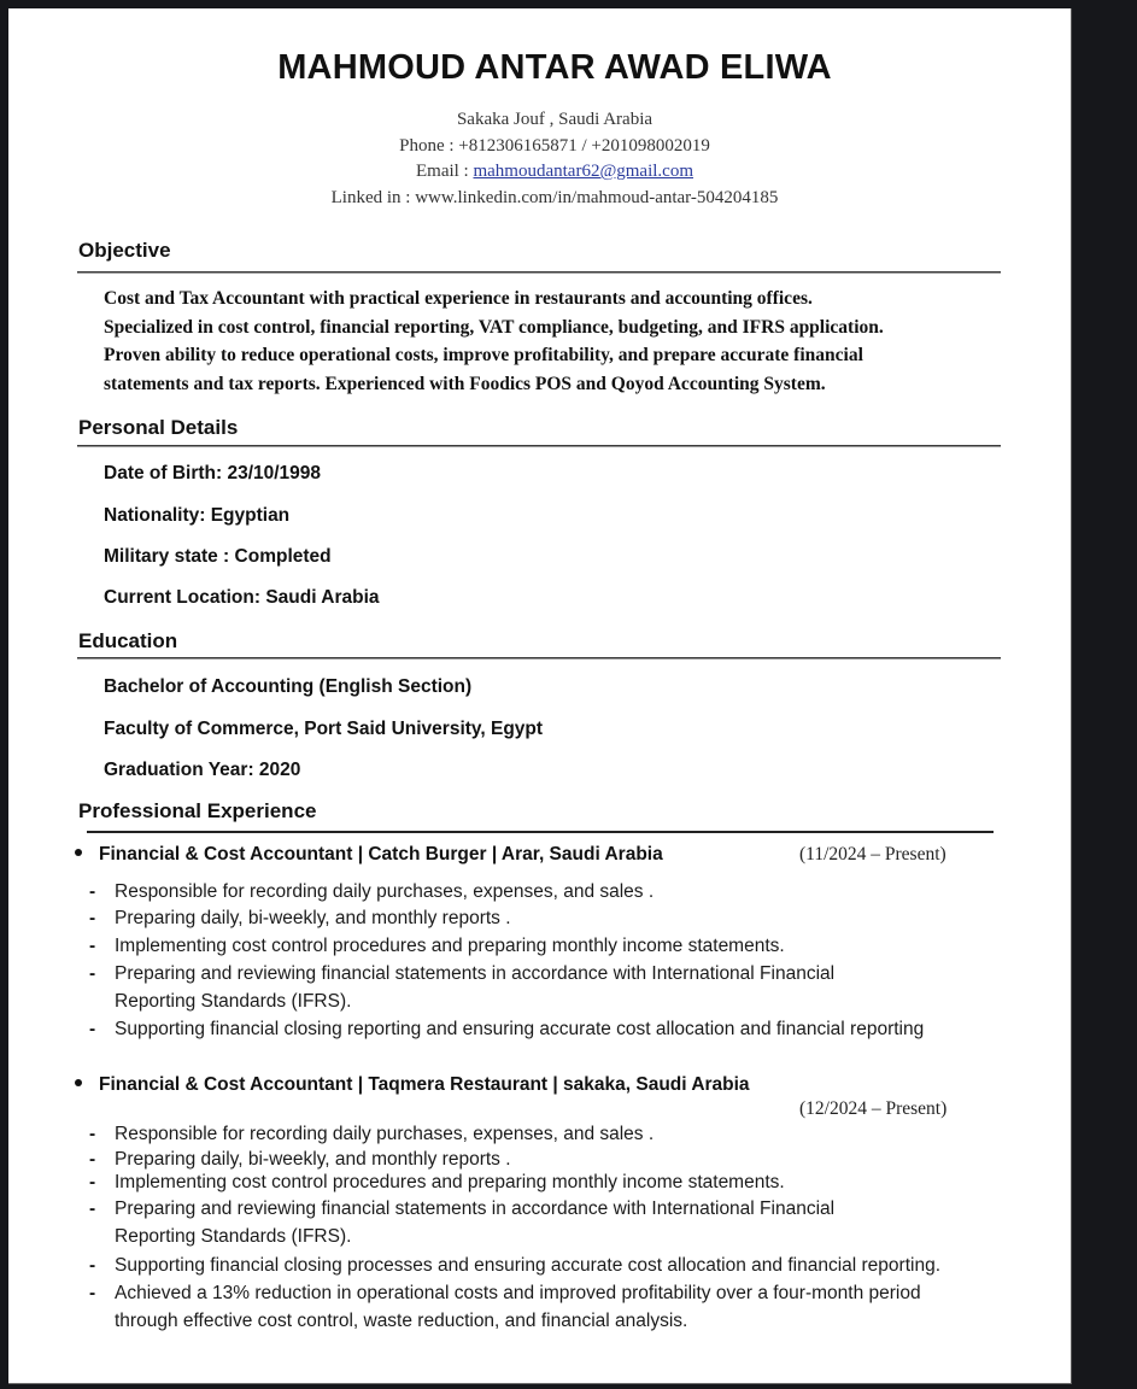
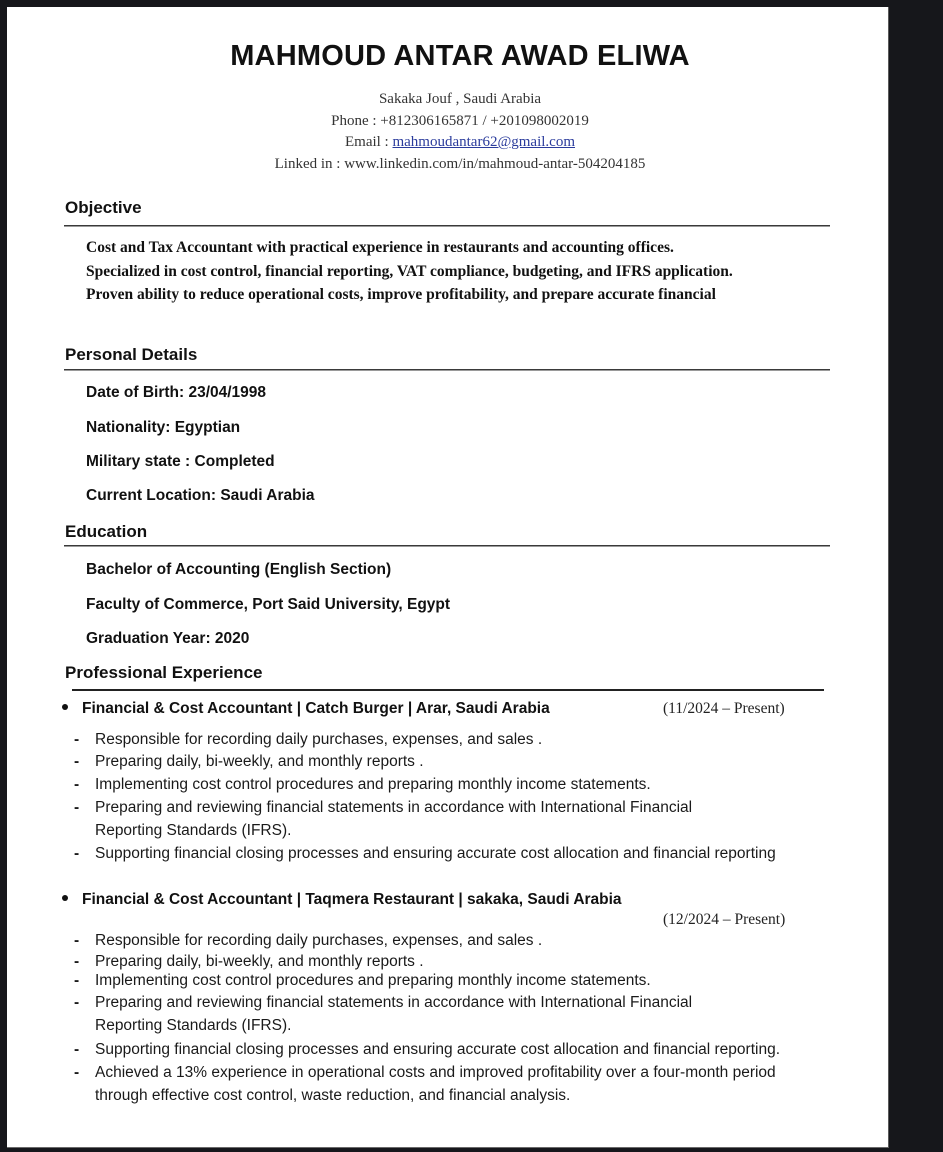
  MAHMOUD ANTAR AWAD ELIWA
  Sakaka Jouf , Saudi Arabia
  Phone : +812306165871 / +201098002019
  Email : mahmoudantar62@gmail.com
  Linked in : www.linkedin.com/in/mahmoud-antar-504204185
  Objective
  Cost and Tax Accountant with practical experience in restaurants and accounting offices.
  Specialized in cost control, financial reporting, VAT compliance, budgeting, and IFRS application.
  Proven ability to reduce operational costs, improve profitability, and prepare accurate financial
- statements and tax reports. Experienced with Foodics POS and Qoyod Accounting System.
  Personal Details
- Date of Birth: 23/10/1998
+ Date of Birth: 23/04/1998
  Nationality: Egyptian
  Military state : Completed
  Current Location: Saudi Arabia
  Education
  Bachelor of Accounting (English Section)
  Faculty of Commerce, Port Said University, Egypt
  Graduation Year: 2020
  Professional Experience
  Financial & Cost Accountant | Catch Burger | Arar, Saudi Arabia
  (11/2024 – Present)
  - Responsible for recording daily purchases, expenses, and sales .
  - Preparing daily, bi-weekly, and monthly reports .
  - Implementing cost control procedures and preparing monthly income statements.
  - Preparing and reviewing financial statements in accordance with International Financial
  Reporting Standards (IFRS).
- - Supporting financial closing reporting and ensuring accurate cost allocation and financial reporting
+ - Supporting financial closing processes and ensuring accurate cost allocation and financial reporting
  Financial & Cost Accountant | Taqmera Restaurant | sakaka, Saudi Arabia
  (12/2024 – Present)
  - Responsible for recording daily purchases, expenses, and sales .
  - Preparing daily, bi-weekly, and monthly reports .
  - Implementing cost control procedures and preparing monthly income statements.
  - Preparing and reviewing financial statements in accordance with International Financial
  Reporting Standards (IFRS).
  - Supporting financial closing processes and ensuring accurate cost allocation and financial reporting.
- - Achieved a 13% reduction in operational costs and improved profitability over a four-month period
+ - Achieved a 13% experience in operational costs and improved profitability over a four-month period
  through effective cost control, waste reduction, and financial analysis.
